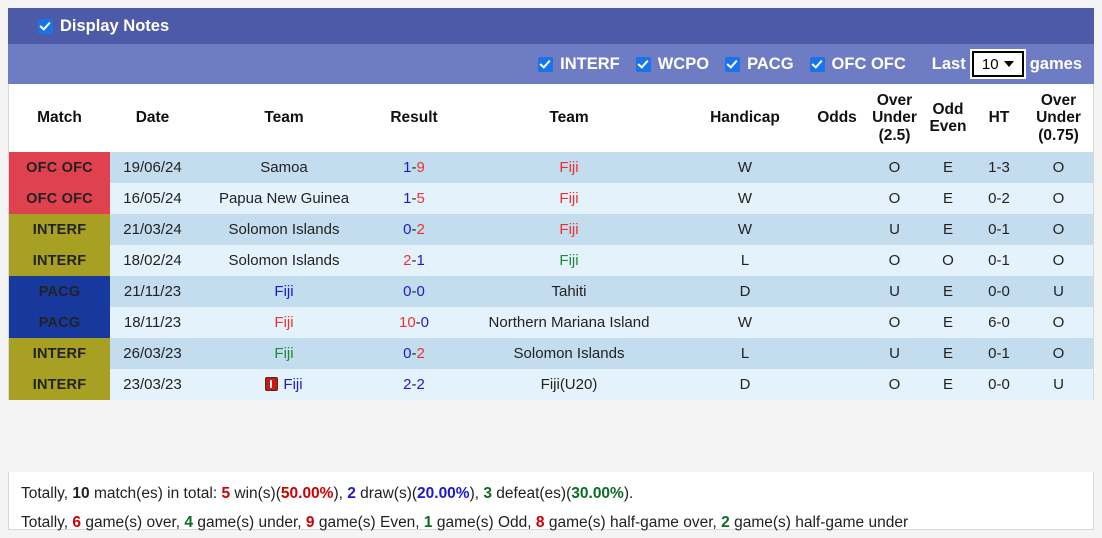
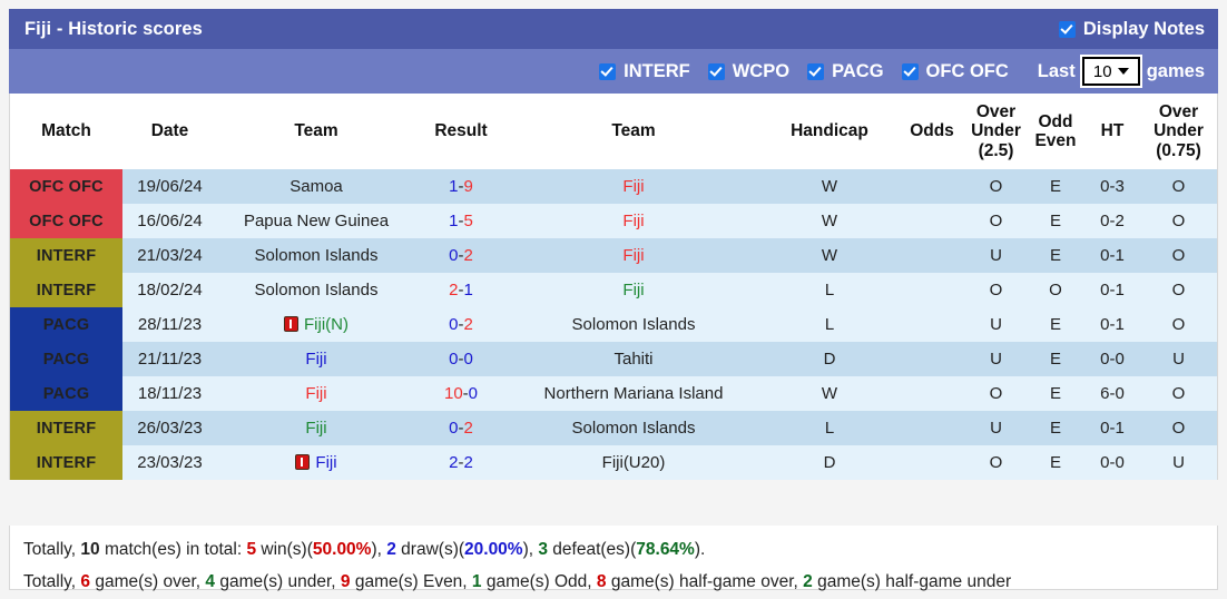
+ Fiji - Historic scores
  Display Notes
  INTERF
  WCPO
  PACG
  OFC OFC
  Last
  10
  games
  Match	Date	Team	Result	Team	Handicap	Odds	Over Under (2.5)	Odd Even	HT	Over Under (0.75)
- OFC OFC	19/06/24	Samoa	1-9	Fiji	W		O	E	1-3	O
+ OFC OFC	19/06/24	Samoa	1-9	Fiji	W		O	E	0-3	O
- OFC OFC	16/05/24	Papua New Guinea	1-5	Fiji	W		O	E	0-2	O
+ OFC OFC	16/06/24	Papua New Guinea	1-5	Fiji	W		O	E	0-2	O
  INTERF	21/03/24	Solomon Islands	0-2	Fiji	W		U	E	0-1	O
  INTERF	18/02/24	Solomon Islands	2-1	Fiji	L		O	O	0-1	O
+ PACG	28/11/23	Fiji(N)	0-2	Solomon Islands	L		U	E	0-1	O
  PACG	21/11/23	Fiji	0-0	Tahiti	D		U	E	0-0	U
  PACG	18/11/23	Fiji	10-0	Northern Mariana Island	W		O	E	6-0	O
  INTERF	26/03/23	Fiji	0-2	Solomon Islands	L		U	E	0-1	O
  INTERF	23/03/23	Fiji	2-2	Fiji(U20)	D		O	E	0-0	U
- Totally, 10 match(es) in total: 5 win(s)(50.00%), 2 draw(s)(20.00%), 3 defeat(es)(30.00%).
+ Totally, 10 match(es) in total: 5 win(s)(50.00%), 2 draw(s)(20.00%), 3 defeat(es)(78.64%).
  Totally, 6 game(s) over, 4 game(s) under, 9 game(s) Even, 1 game(s) Odd, 8 game(s) half-game over, 2 game(s) half-game under
